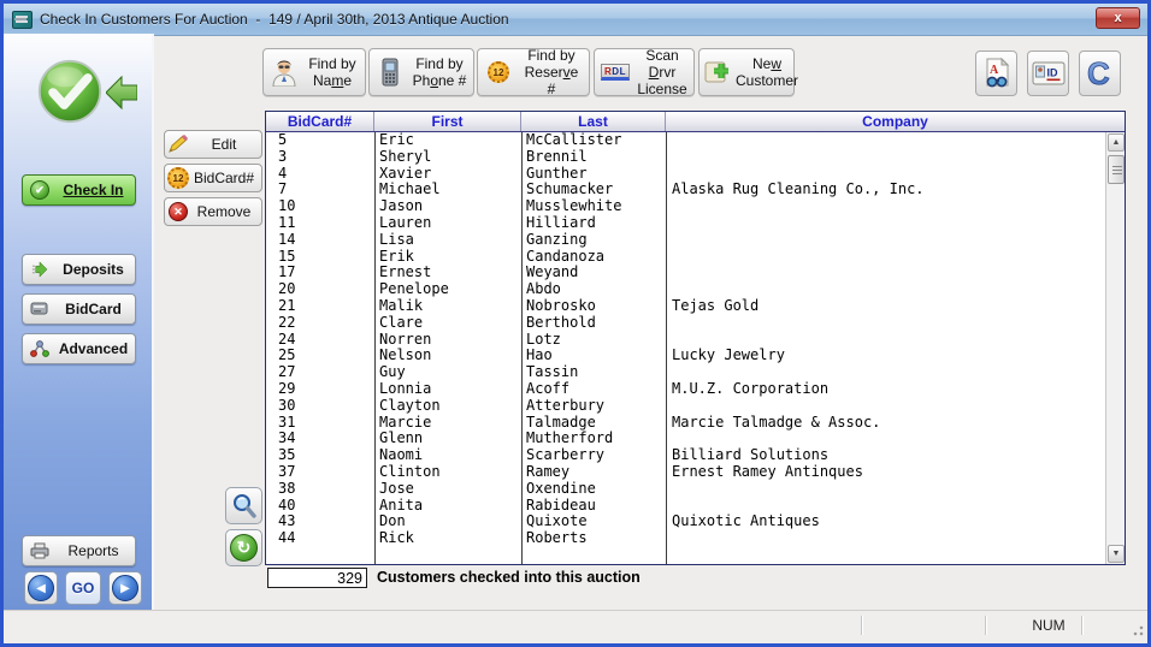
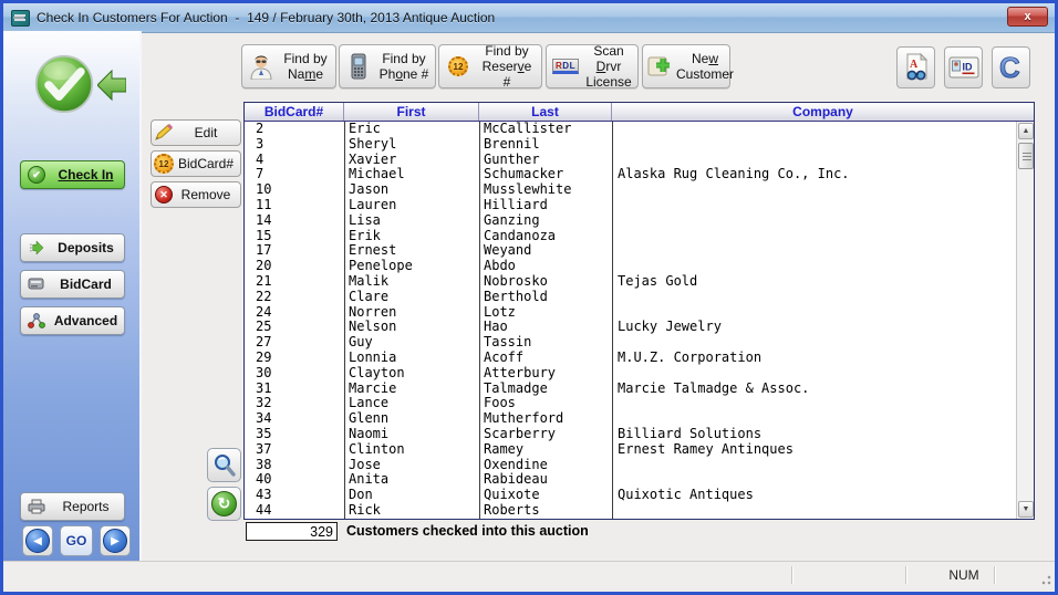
- Check In Customers For Auction - 149 / April 30th, 2013 Antique Auction
+ Check In Customers For Auction - 149 / February 30th, 2013 Antique Auction
  x
  ✔
  Check In
  Deposits
  BidCard
  Advanced
  Reports
  ◀
  GO
  ▶
  Find by
  Name
  Find by
  Phone #
  12
  Find by
  Reserve #
  R
  DL
  Scan Drvr
  License
  New
  Customer
  A
  ID
  C
  Edit
  12
  BidCard#
  ✕
  Remove
  ↻
  BidCard#
  First
  Last
  Company
- 5
+ 2
  Eric
  McCallister
  3
  Sheryl
  Brennil
  4
  Xavier
  Gunther
  7
  Michael
  Schumacker
  Alaska Rug Cleaning Co., Inc.
  10
  Jason
  Musslewhite
  11
  Lauren
  Hilliard
  14
  Lisa
  Ganzing
  15
  Erik
  Candanoza
  17
  Ernest
  Weyand
  20
  Penelope
  Abdo
  21
  Malik
  Nobrosko
  Tejas Gold
  22
  Clare
  Berthold
  24
  Norren
  Lotz
  25
  Nelson
  Hao
  Lucky Jewelry
  27
  Guy
  Tassin
  29
  Lonnia
  Acoff
  M.U.Z. Corporation
  30
  Clayton
  Atterbury
  31
  Marcie
  Talmadge
  Marcie Talmadge & Assoc.
+ 32
+ Lance
+ Foos
  34
  Glenn
  Mutherford
  35
  Naomi
  Scarberry
  Billiard Solutions
  37
  Clinton
  Ramey
  Ernest Ramey Antinques
  38
  Jose
  Oxendine
  40
  Anita
  Rabideau
  43
  Don
  Quixote
  Quixotic Antiques
  44
  Rick
  Roberts
  329
  Customers checked into this auction
  NUM
